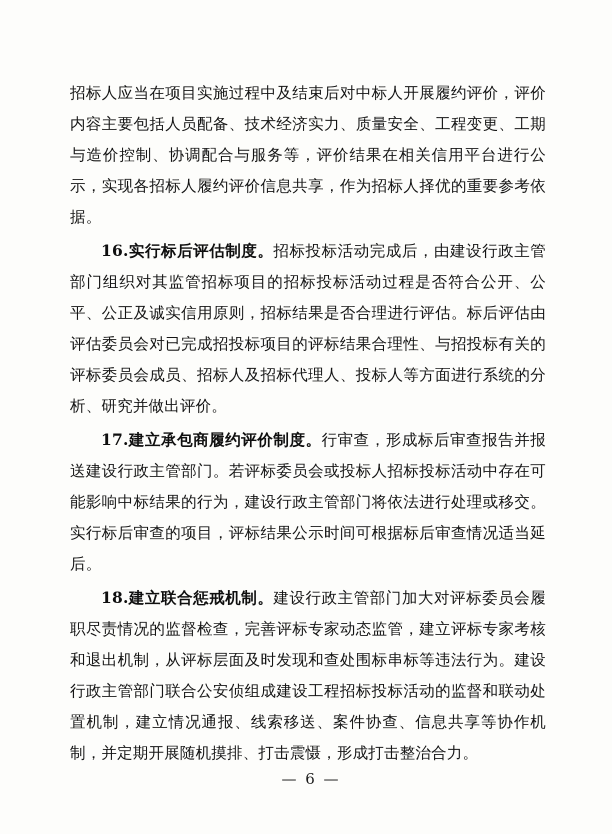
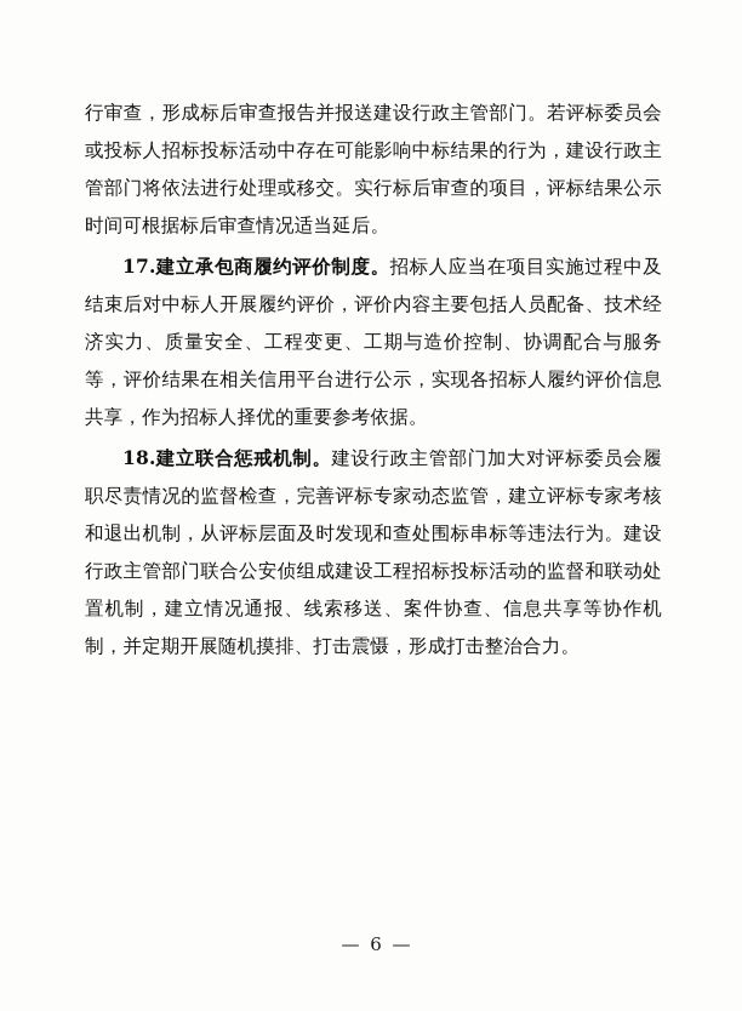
- 招标人应当在项目实施过程中及结束后对中标人开展履约评价，评价内容主要包括人员配备、技术经济实力、质量安全、工程变更、工期与造价控制、协调配合与服务等，评价结果在相关信用平台进行公示，实现各招标人履约评价信息共享，作为招标人择优的重要参考依据。
+ 行审查，形成标后审查报告并报送建设行政主管部门。若评标委员会或投标人招标投标活动中存在可能影响中标结果的行为，建设行政主管部门将依法进行处理或移交。实行标后审查的项目，评标结果公示时间可根据标后审查情况适当延后。
- 16.实行标后评估制度。招标投标活动完成后，由建设行政主管部门组织对其监管招标项目的招标投标活动过程是否符合公开、公平、公正及诚实信用原则，招标结果是否合理进行评估。标后评估由评估委员会对已完成招投标项目的评标结果合理性、与招投标有关的评标委员会成员、招标人及招标代理人、投标人等方面进行系统的分析、研究并做出评价。
- 17.建立承包商履约评价制度。行审查，形成标后审查报告并报送建设行政主管部门。若评标委员会或投标人招标投标活动中存在可能影响中标结果的行为，建设行政主管部门将依法进行处理或移交。实行标后审查的项目，评标结果公示时间可根据标后审查情况适当延后。
+ 17.建立承包商履约评价制度。招标人应当在项目实施过程中及结束后对中标人开展履约评价，评价内容主要包括人员配备、技术经济实力、质量安全、工程变更、工期与造价控制、协调配合与服务等，评价结果在相关信用平台进行公示，实现各招标人履约评价信息共享，作为招标人择优的重要参考依据。
  18.建立联合惩戒机制。建设行政主管部门加大对评标委员会履职尽责情况的监督检查，完善评标专家动态监管，建立评标专家考核和退出机制，从评标层面及时发现和查处围标串标等违法行为。建设行政主管部门联合公安侦组成建设工程招标投标活动的监督和联动处置机制，建立情况通报、线索移送、案件协查、信息共享等协作机制，并定期开展随机摸排、打击震慑，形成打击整治合力。
  — 6 —
